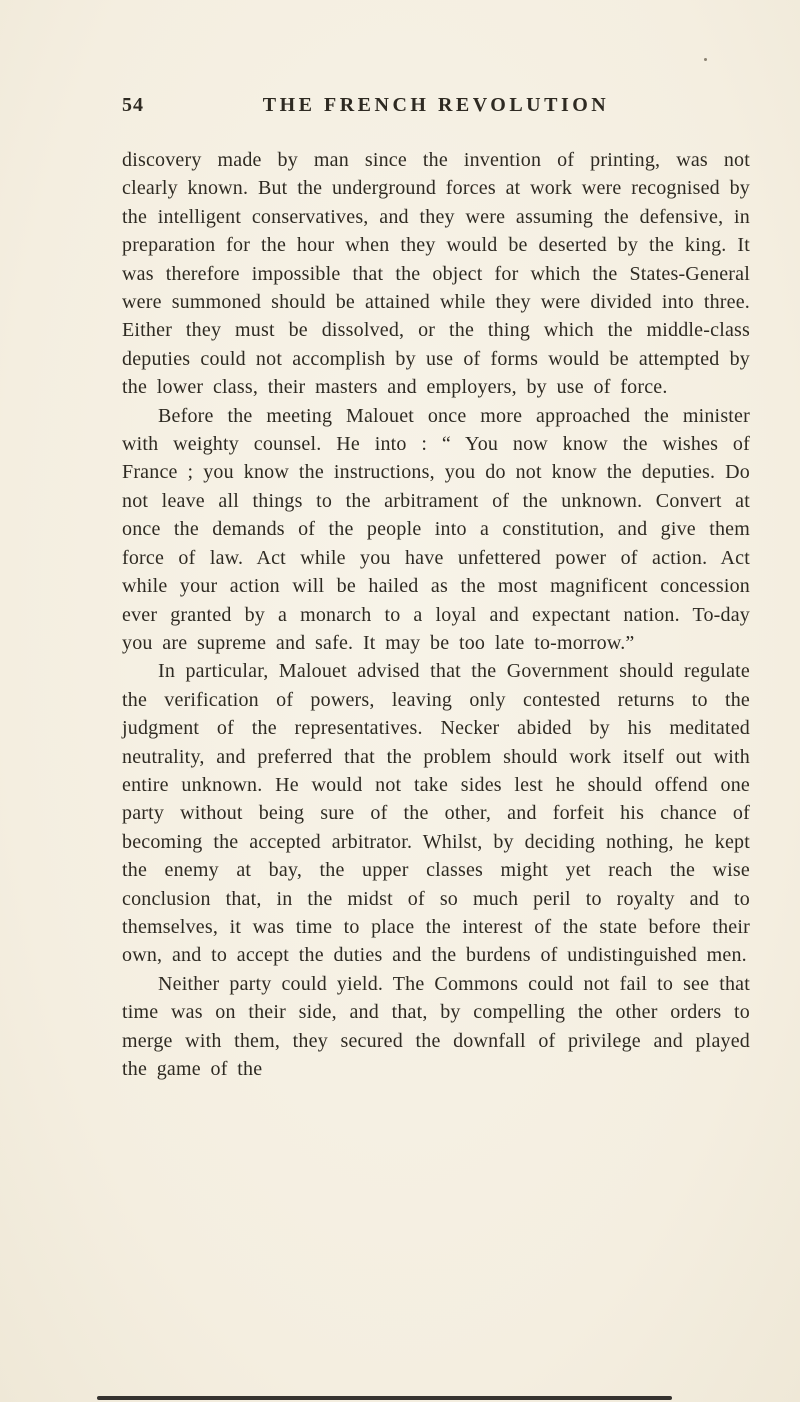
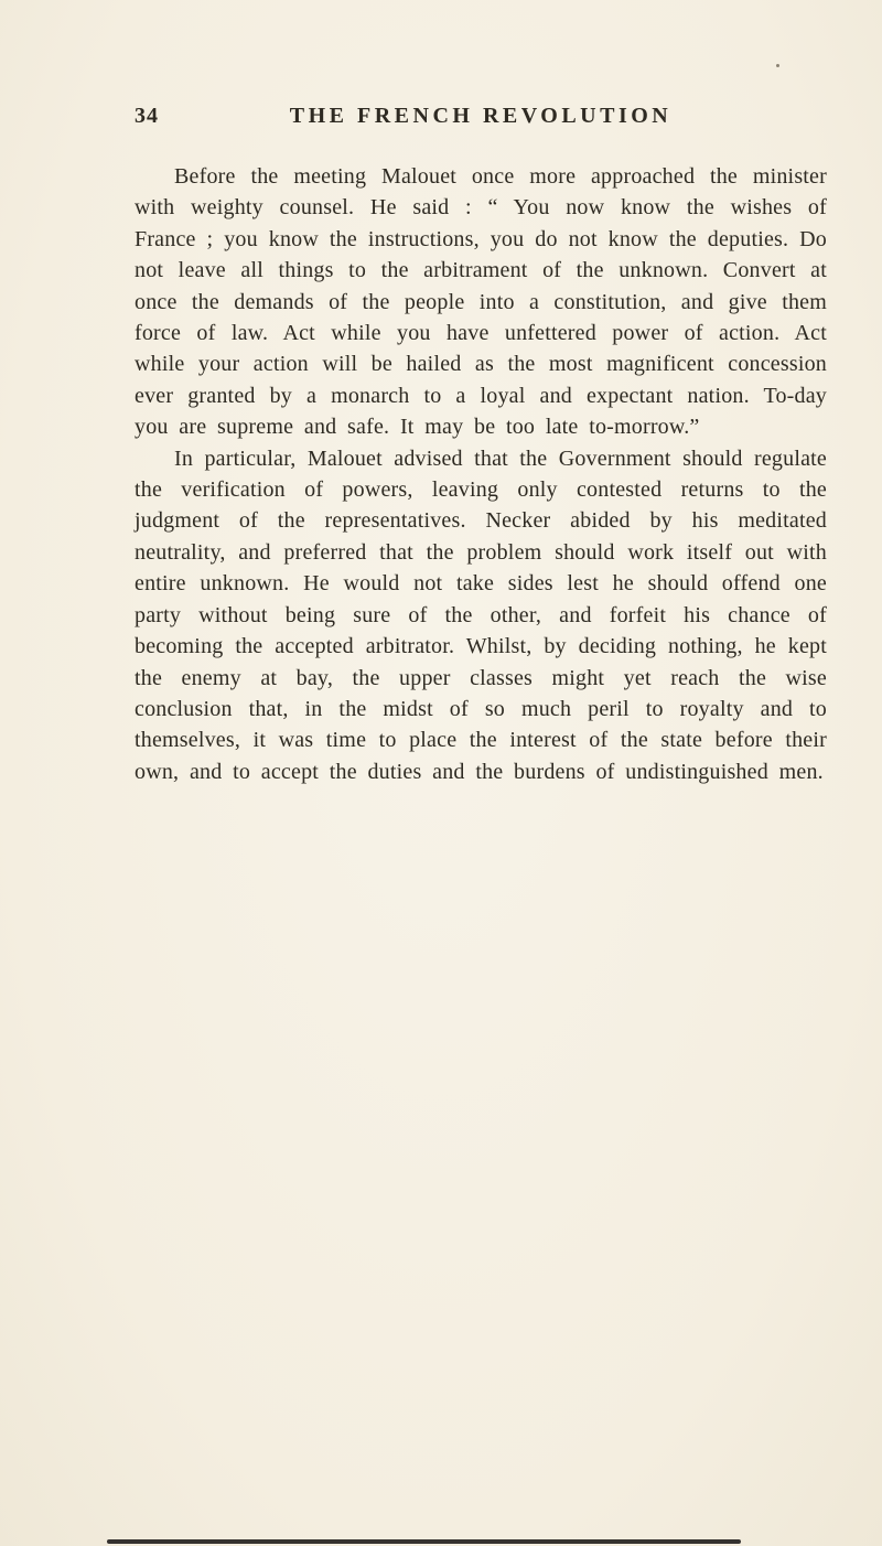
- 54
+ 34
  THE FRENCH REVOLUTION
- discovery made by man since the invention of printing, was not clearly known. But the underground forces at work were recognised by the intelligent conservatives, and they were assuming the defensive, in preparation for the hour when they would be deserted by the king. It was therefore impossible that the object for which the States-General were summoned should be attained while they were divided into three. Either they must be dissolved, or the thing which the middle-class deputies could not accomplish by use of forms would be attempted by the lower class, their masters and employers, by use of force.
- Before the meeting Malouet once more approached the minister with weighty counsel. He into : “ You now know the wishes of France ; you know the instructions, you do not know the deputies. Do not leave all things to the arbitrament of the unknown. Convert at once the demands of the people into a constitution, and give them force of law. Act while you have unfettered power of action. Act while your action will be hailed as the most magnificent concession ever granted by a monarch to a loyal and expectant nation. To-day you are supreme and safe. It may be too late to-morrow.”
+ Before the meeting Malouet once more approached the minister with weighty counsel. He said : “ You now know the wishes of France ; you know the instructions, you do not know the deputies. Do not leave all things to the arbitrament of the unknown. Convert at once the demands of the people into a constitution, and give them force of law. Act while you have unfettered power of action. Act while your action will be hailed as the most magnificent concession ever granted by a monarch to a loyal and expectant nation. To-day you are supreme and safe. It may be too late to-morrow.”
  In particular, Malouet advised that the Government should regulate the verification of powers, leaving only contested returns to the judgment of the representatives. Necker abided by his meditated neutrality, and preferred that the problem should work itself out with entire unknown. He would not take sides lest he should offend one party without being sure of the other, and forfeit his chance of becoming the accepted arbitrator. Whilst, by deciding nothing, he kept the enemy at bay, the upper classes might yet reach the wise conclusion that, in the midst of so much peril to royalty and to themselves, it was time to place the interest of the state before their own, and to accept the duties and the burdens of undistinguished men.
- Neither party could yield. The Commons could not fail to see that time was on their side, and that, by compelling the other orders to merge with them, they secured the downfall of privilege and played the game of the
